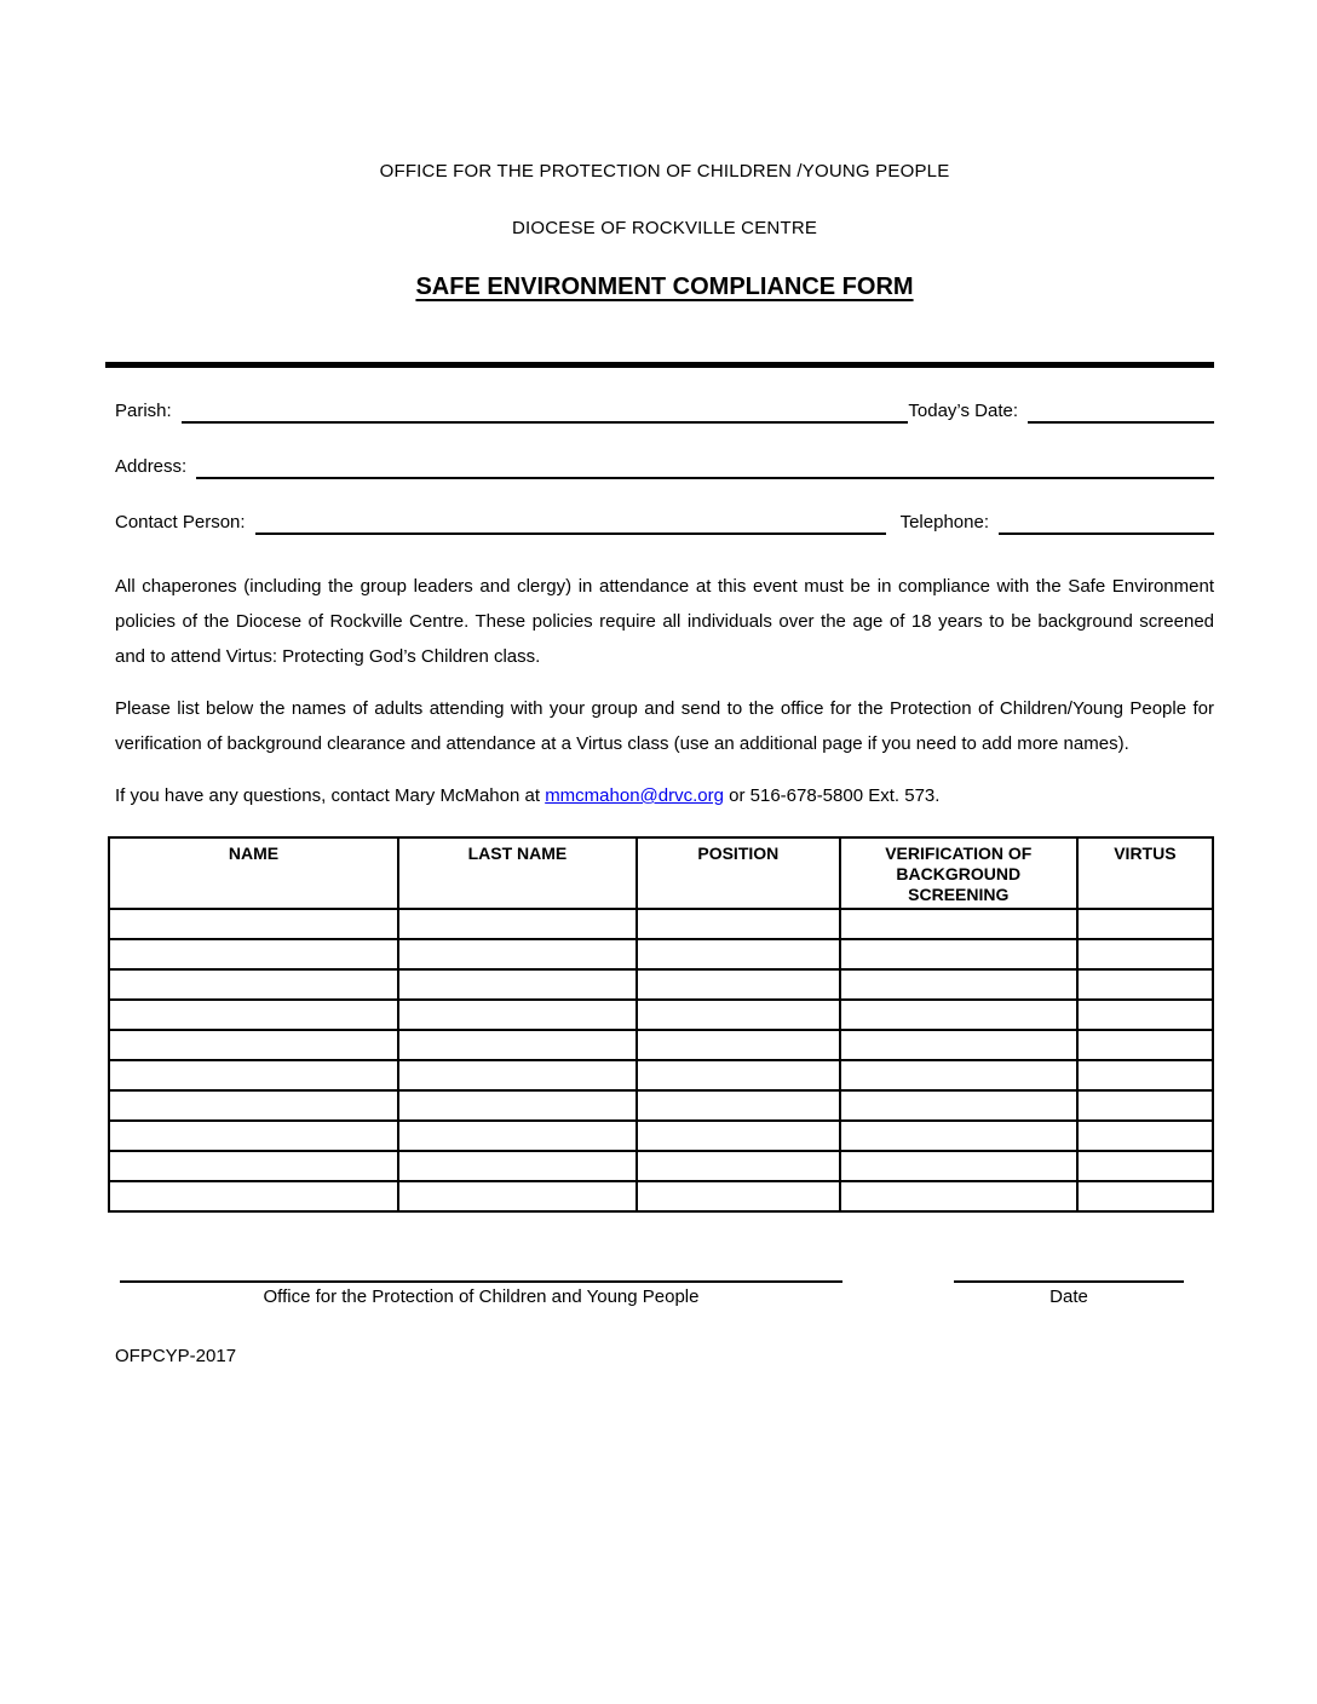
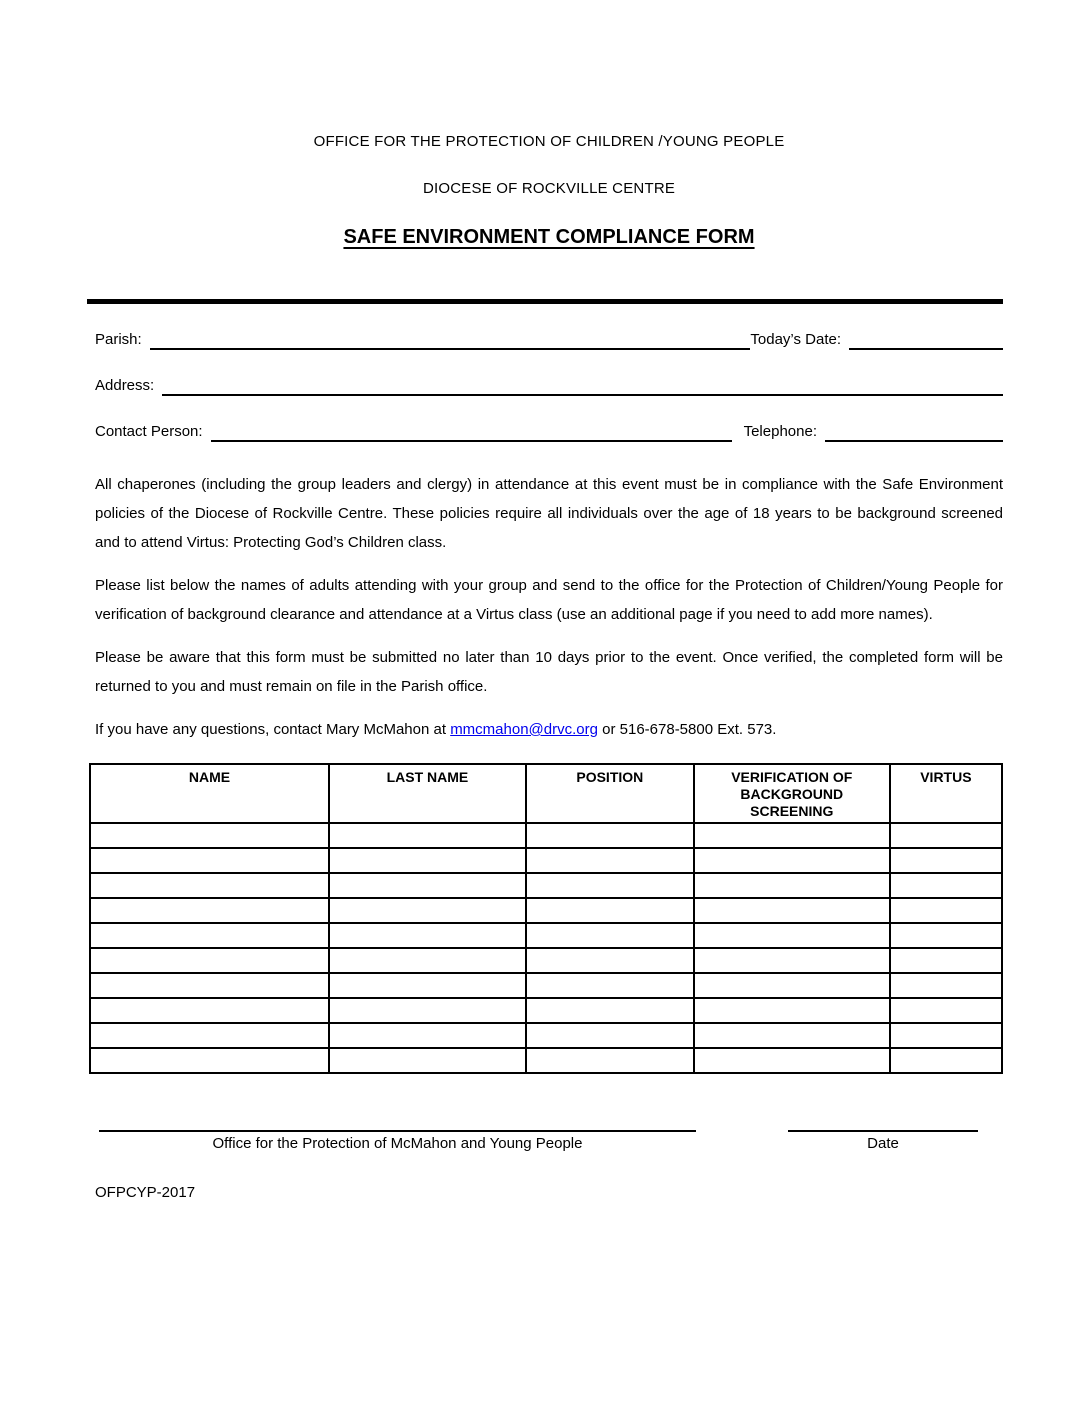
  OFFICE FOR THE PROTECTION OF CHILDREN /YOUNG PEOPLE
  DIOCESE OF ROCKVILLE CENTRE
  SAFE ENVIRONMENT COMPLIANCE FORM
  Parish:
  Today’s Date:
  Address:
  Contact Person:
  Telephone:
  All chaperones (including the group leaders and clergy) in attendance at this event must be in compliance with the Safe Environment policies of the Diocese of Rockville Centre. These policies require all individuals over the age of 18 years to be background screened and to attend Virtus: Protecting God’s Children class.
  Please list below the names of adults attending with your group and send to the office for the Protection of Children/Young People for verification of background clearance and attendance at a Virtus class (use an additional page if you need to add more names).
+ Please be aware that this form must be submitted no later than 10 days prior to the event. Once verified, the completed form will be returned to you and must remain on file in the Parish office.
  If you have any questions, contact Mary McMahon at mmcmahon@drvc.org or 516-678-5800 Ext. 573.
  NAME	LAST NAME	POSITION	VERIFICATION OF BACKGROUND SCREENING	VIRTUS
- Office for the Protection of Children and Young People
+ Office for the Protection of McMahon and Young People
  Date
  OFPCYP-2017
